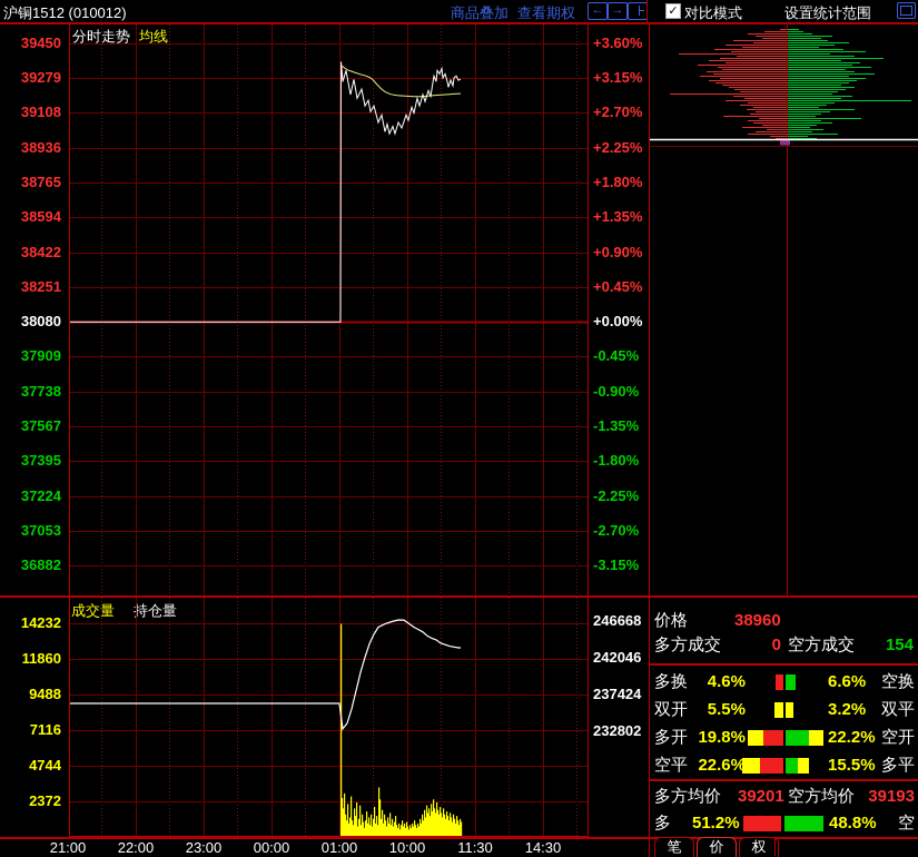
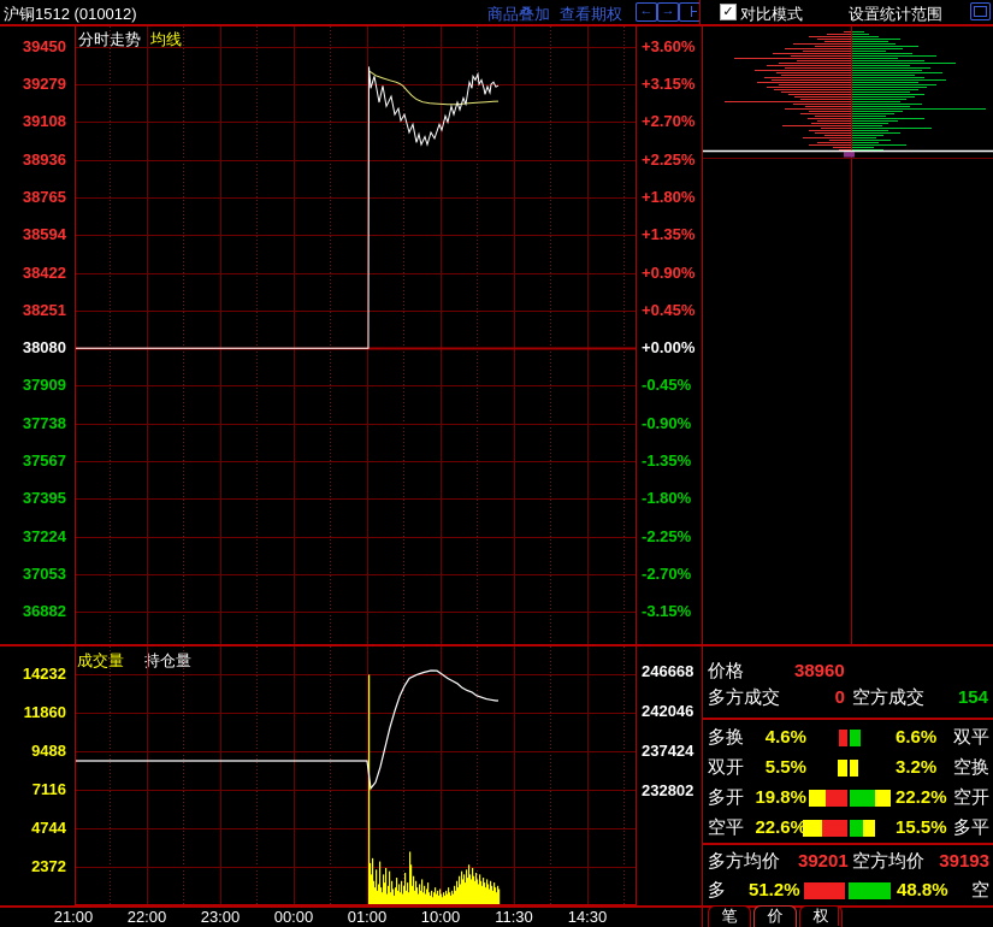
  沪铜1512 (010012)
  商品叠加
  查看期权
  ←
  →
  ✓
  对比模式
  设置统计范围
  分时走势
  均线
  39450
  39279
  39108
  38936
  38765
  38594
  38422
  38251
  38080
  37909
  37738
  37567
  37395
  37224
  37053
  36882
  +3.60%
  +3.15%
  +2.70%
  +2.25%
  +1.80%
  +1.35%
  +0.90%
  +0.45%
  +0.00%
  -0.45%
  -0.90%
  -1.35%
  -1.80%
  -2.25%
  -2.70%
  -3.15%
  14232
  11860
  9488
  7116
  4744
  2372
  246668
  242046
  237424
  232802
  成交量
  持仓量
  21:00
  22:00
  23:00
  00:00
  01:00
  10:00
  11:30
  14:30
  价格
  38960
  多方成交
  0
  空方成交
  154
  多换
  4.6%
  6.6%
- 空换
+ 双平
  双开
  5.5%
  3.2%
- 双平
+ 空换
  多开
  19.8%
  22.2%
  空开
  空平
  22.6%
  15.5%
  多平
  多方均价
  39201
  空方均价
  39193
  多
  51.2%
  48.8%
  空
  笔
  价
  权
